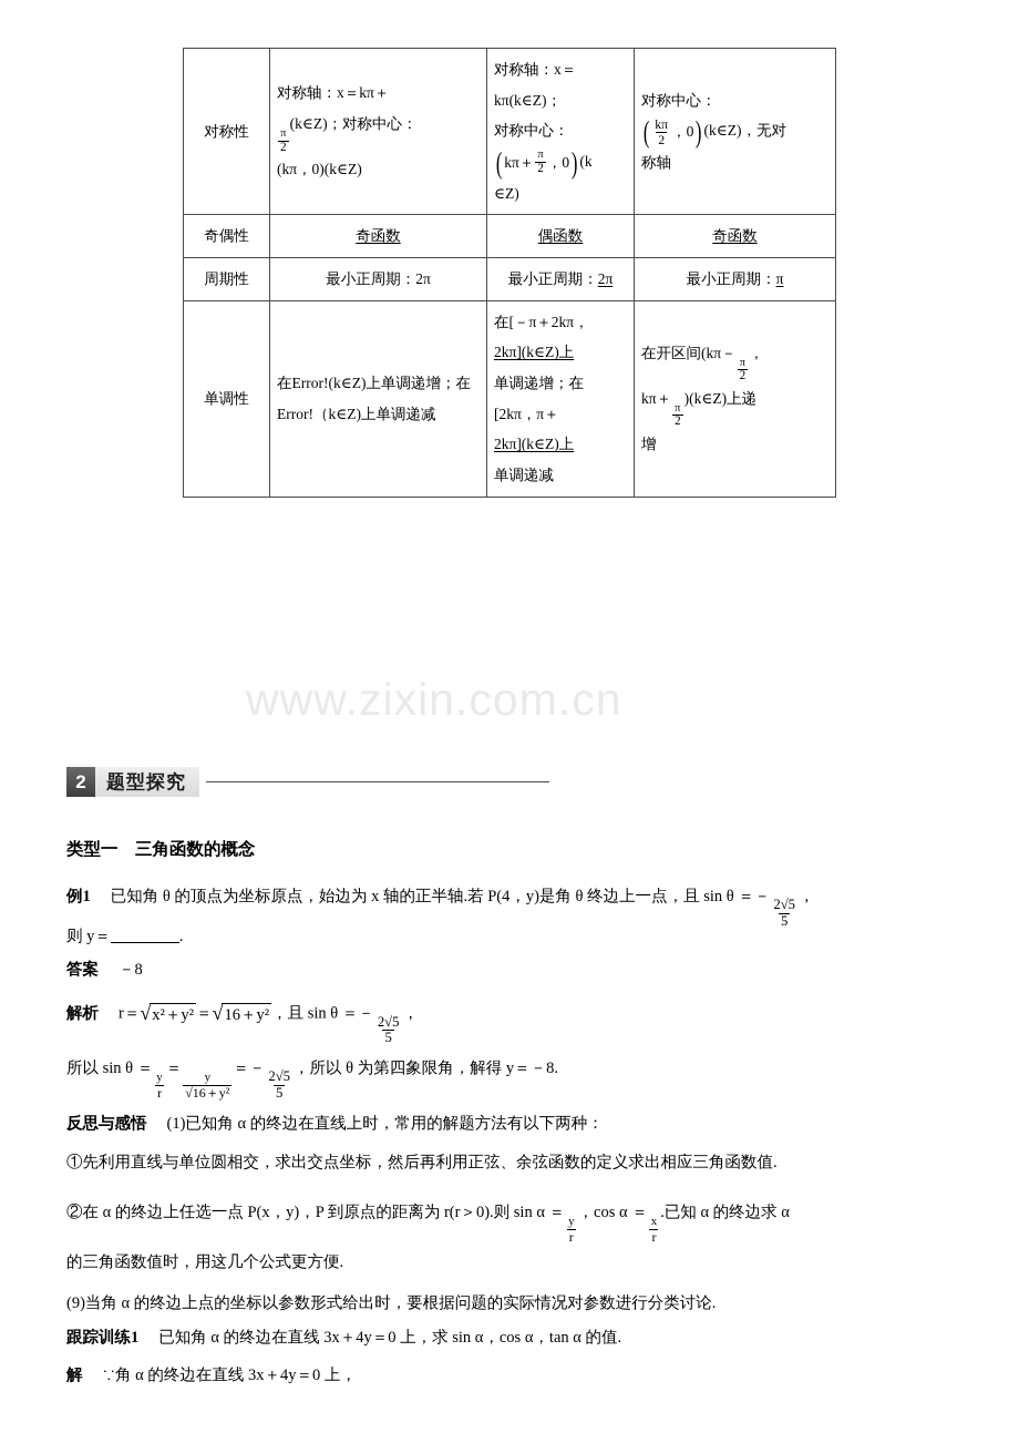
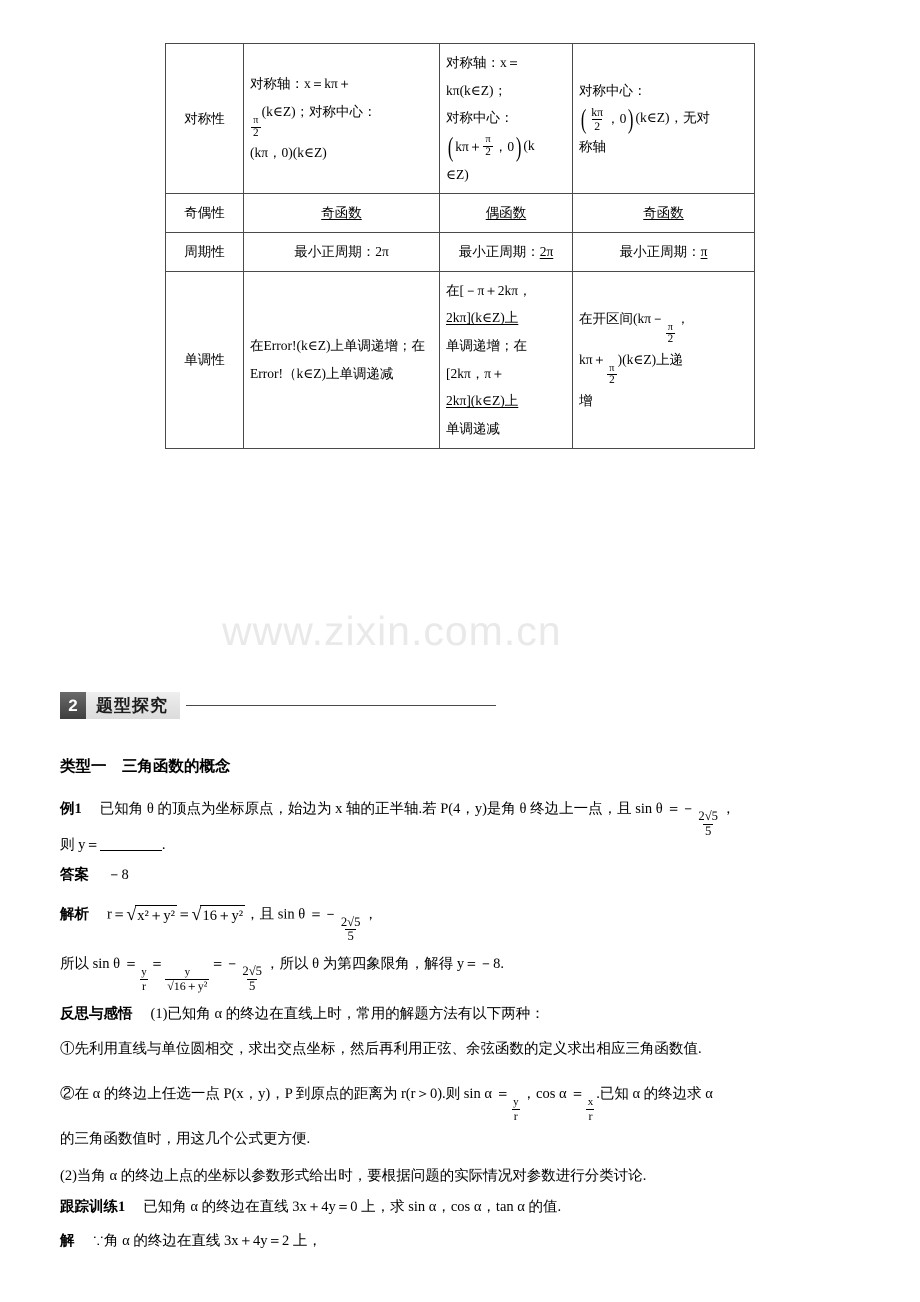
  对称性	对称轴：x＝kπ＋ π2(k∈Z)；对称中心： (kπ，0)(k∈Z)	对称轴：x＝ kπ(k∈Z)； 对称中心： ( kπ＋ π2 ，0 ) (k ∈Z)	对称中心： ( kπ2 ，0 ) (k∈Z)，无对 称轴
  奇偶性	奇函数	偶函数	奇函数
  周期性	最小正周期：2π	最小正周期：2π	最小正周期：π
  单调性	在Error!(k∈Z)上单调递增；在Error!（k∈Z)上单调递减	在[－π＋2kπ， 2kπ](k∈Z)上 单调递增；在 [2kπ，π＋ 2kπ](k∈Z)上 单调递减	在开区间(kπ－π2， kπ＋π2)(k∈Z)上递 增
  2
  题型探究
  类型一 三角函数的概念
  例1 已知角 θ 的顶点为坐标原点，始边为 x 轴的正半轴.若 P(4，y)是角 θ 终边上一点，且 sin θ ＝－
  2√5
  5
  ，
  则 y＝ .
  答案 －8
  解析 r＝
  √
  x²＋y²
  ＝
  √
  16＋y²
  ，且 sin θ ＝－
  2√5
  5
  ，
  所以 sin θ ＝
  y
  r
  ＝
  y
  √16＋y²
  ＝－
  2√5
  5
  ，所以 θ 为第四象限角，解得 y＝－8.
  反思与感悟 (1)已知角 α 的终边在直线上时，常用的解题方法有以下两种：
  ①先利用直线与单位圆相交，求出交点坐标，然后再利用正弦、余弦函数的定义求出相应三角函数值.
  ②在 α 的终边上任选一点 P(x，y)，P 到原点的距离为 r(r＞0).则 sin α ＝
  y
  r
  ，cos α ＝
  x
  r
  .已知 α 的终边求 α
  的三角函数值时，用这几个公式更方便.
- (9)当角 α 的终边上点的坐标以参数形式给出时，要根据问题的实际情况对参数进行分类讨论.
+ (2)当角 α 的终边上点的坐标以参数形式给出时，要根据问题的实际情况对参数进行分类讨论.
  跟踪训练1 已知角 α 的终边在直线 3x＋4y＝0 上，求 sin α，cos α，tan α 的值.
- 解 ∵角 α 的终边在直线 3x＋4y＝0 上，
+ 解 ∵角 α 的终边在直线 3x＋4y＝2 上，
